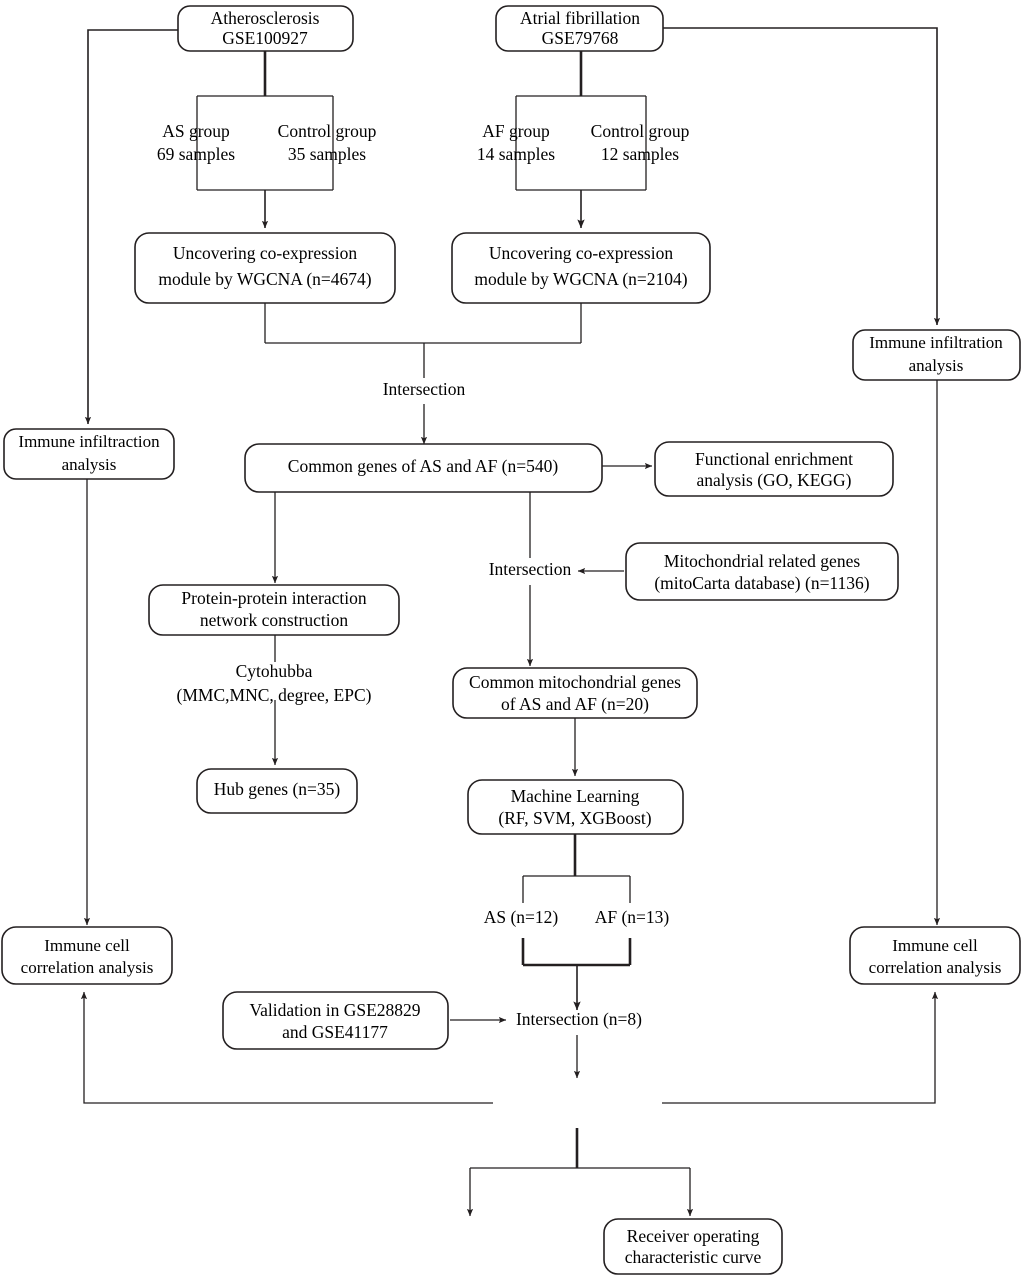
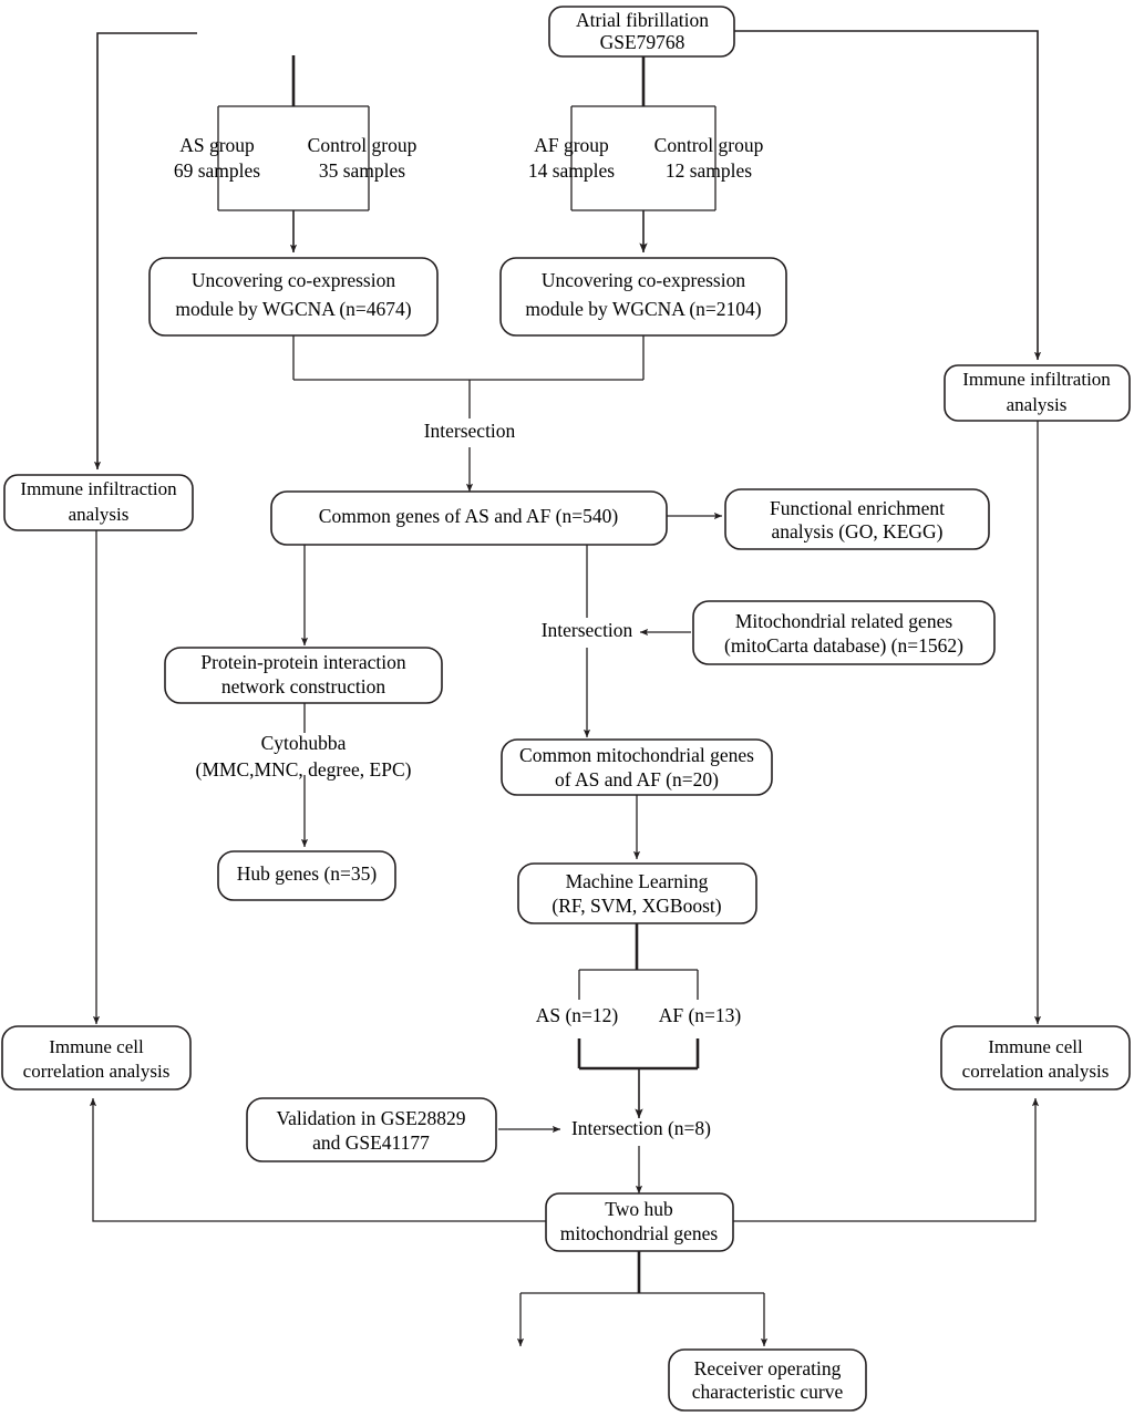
- Atherosclerosis
- GSE100927
  Atrial fibrillation
  GSE79768
  AS group
  69 samples
  Control group
  35 samples
  AF group
  14 samples
  Control group
  12 samples
  Uncovering co-expression
  module by WGCNA (n=4674)
  Uncovering co-expression
  module by WGCNA (n=2104)
  Intersection
  Immune infiltraction
  analysis
  Immune infiltration
  analysis
  Common genes of AS and AF (n=540)
  Functional enrichment
  analysis (GO, KEGG)
  Intersection
  Mitochondrial related genes
- (mitoCarta database) (n=1136)
+ (mitoCarta database) (n=1562)
  Protein-protein interaction
  network construction
  Cytohubba
  (MMC,MNC, degree, EPC)
  Hub genes (n=35)
  Common mitochondrial genes
  of AS and AF (n=20)
  Machine Learning
  (RF, SVM, XGBoost)
  AS (n=12)
  AF (n=13)
  Validation in GSE28829
  and GSE41177
  Intersection (n=8)
  Immune cell
  correlation analysis
  Immune cell
  correlation analysis
+ Two hub
+ mitochondrial genes
  Receiver operating
  characteristic curve
